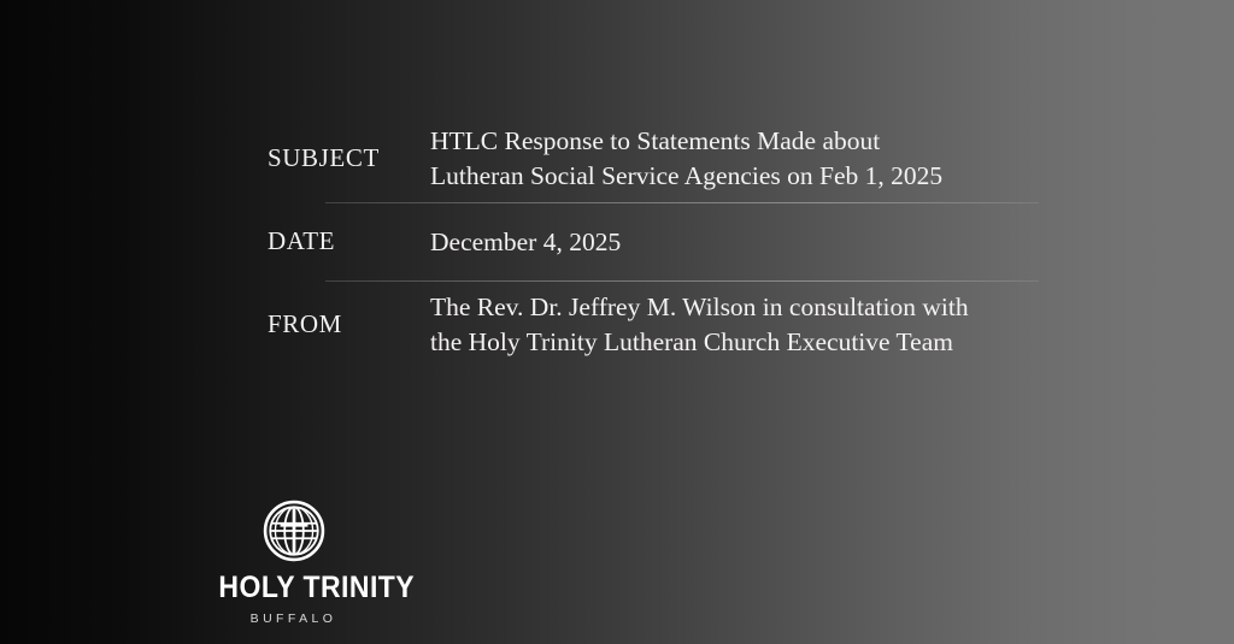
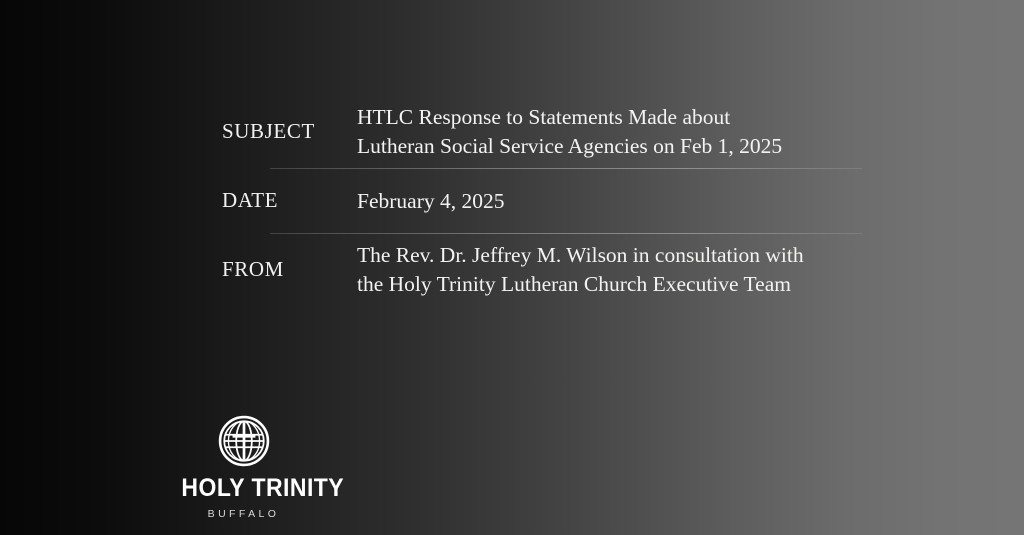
  SUBJECT
  HTLC Response to Statements Made about
  Lutheran Social Service Agencies on Feb 1, 2025
  DATE
- December 4, 2025
+ February 4, 2025
  FROM
  The Rev. Dr. Jeffrey M. Wilson in consultation with
  the Holy Trinity Lutheran Church Executive Team
  HOLY TRINITY
  BUFFALO
